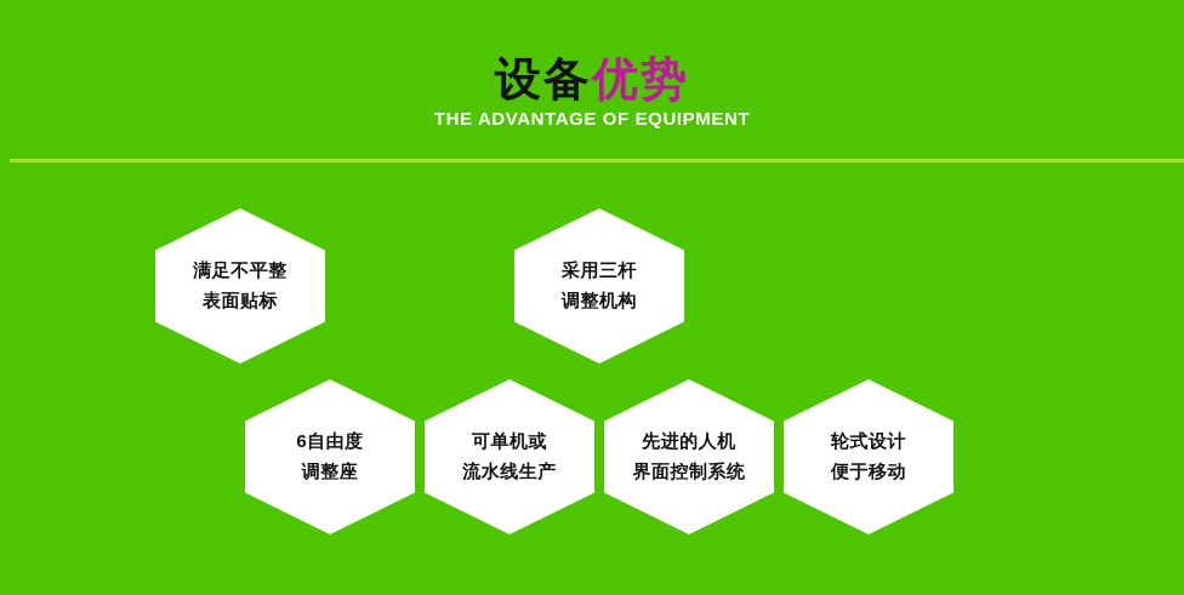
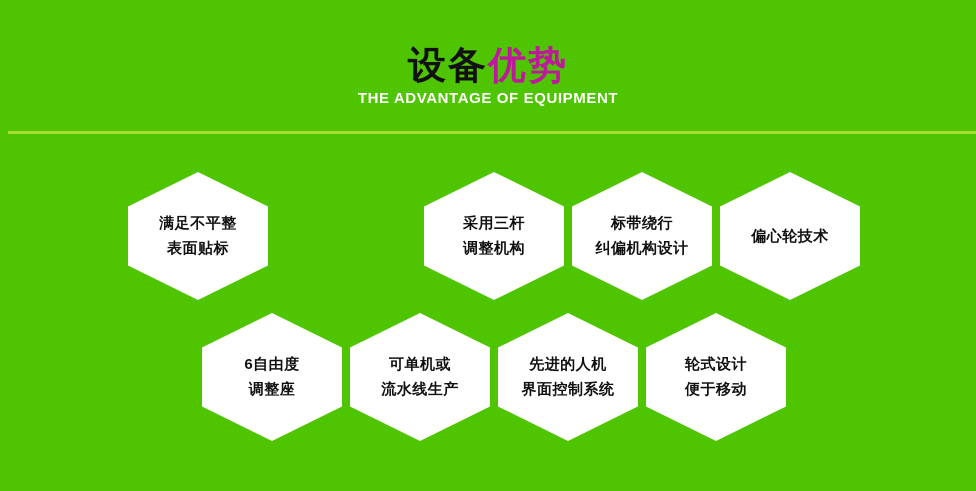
  设备优势
  THE ADVANTAGE OF EQUIPMENT
  满足不平整
  表面贴标
  采用三杆
  调整机构
+ 标带绕行
+ 纠偏机构设计
+ 偏心轮技术
  6自由度
  调整座
  可单机或
  流水线生产
  先进的人机
  界面控制系统
  轮式设计
  便于移动
